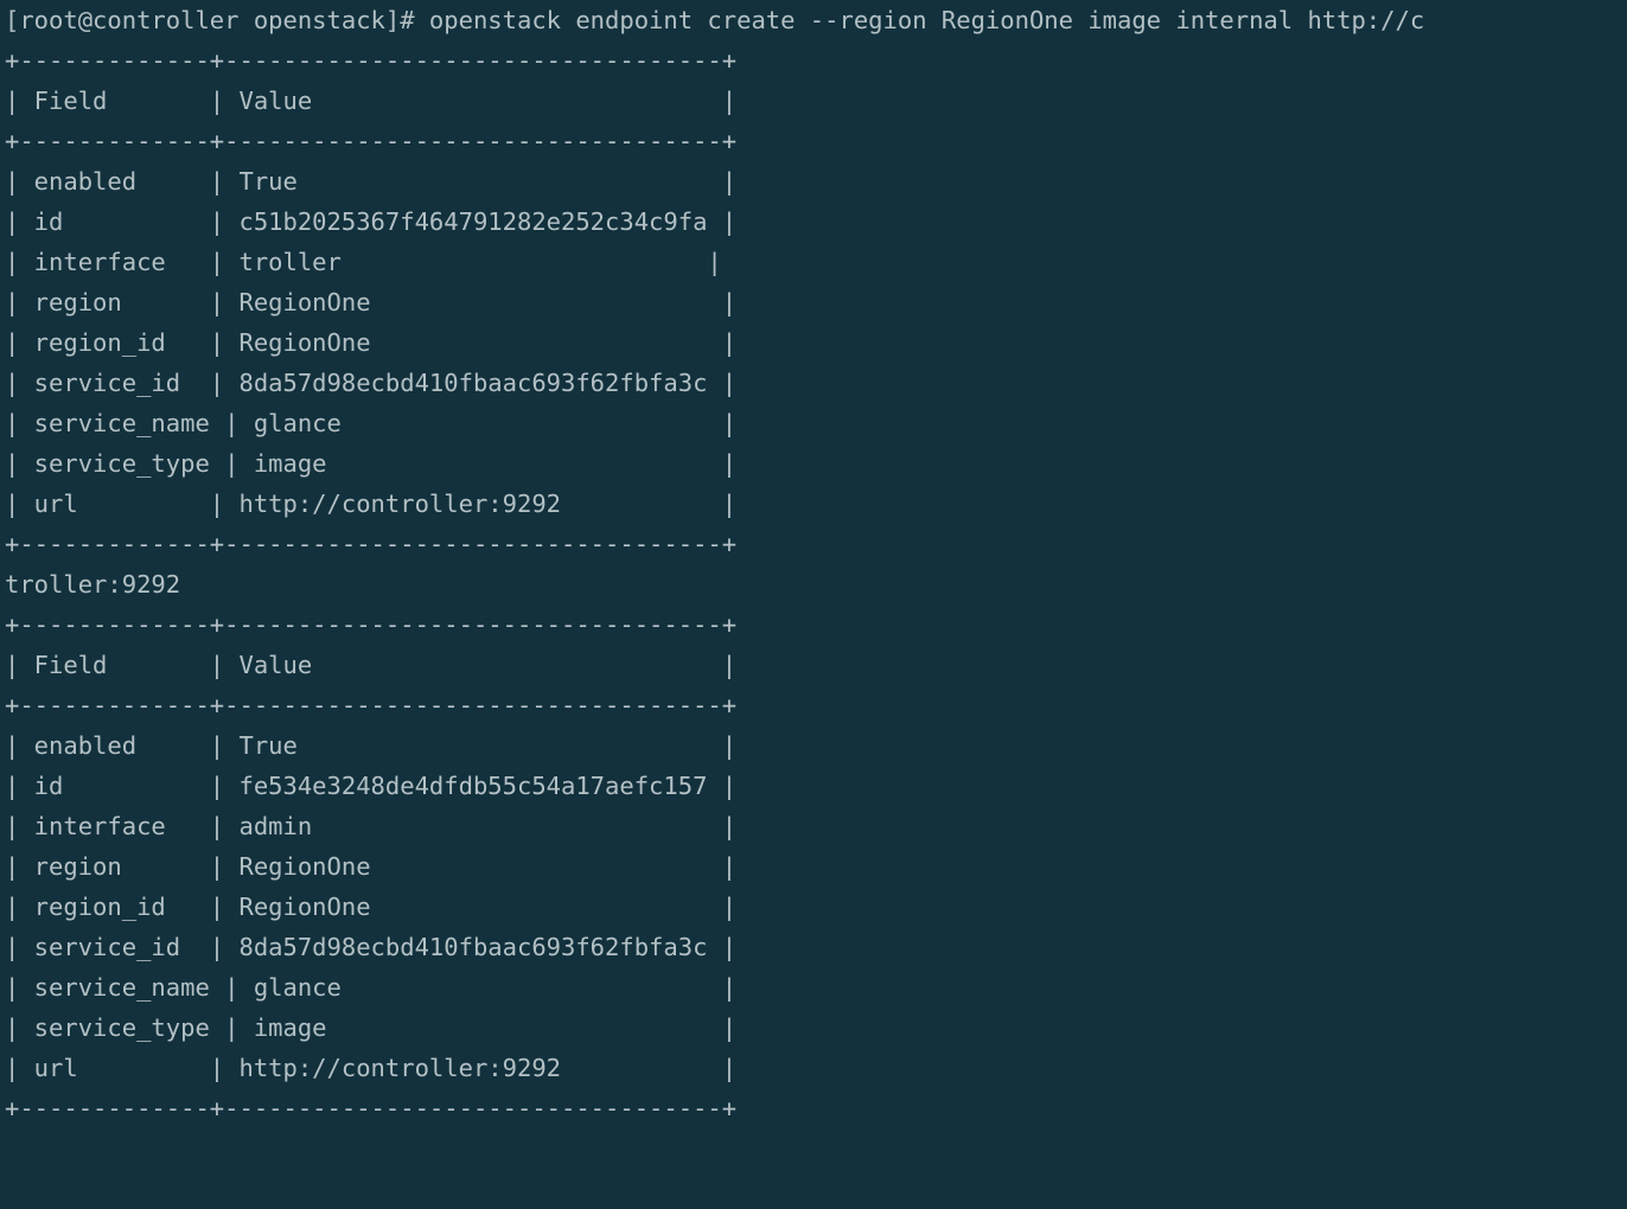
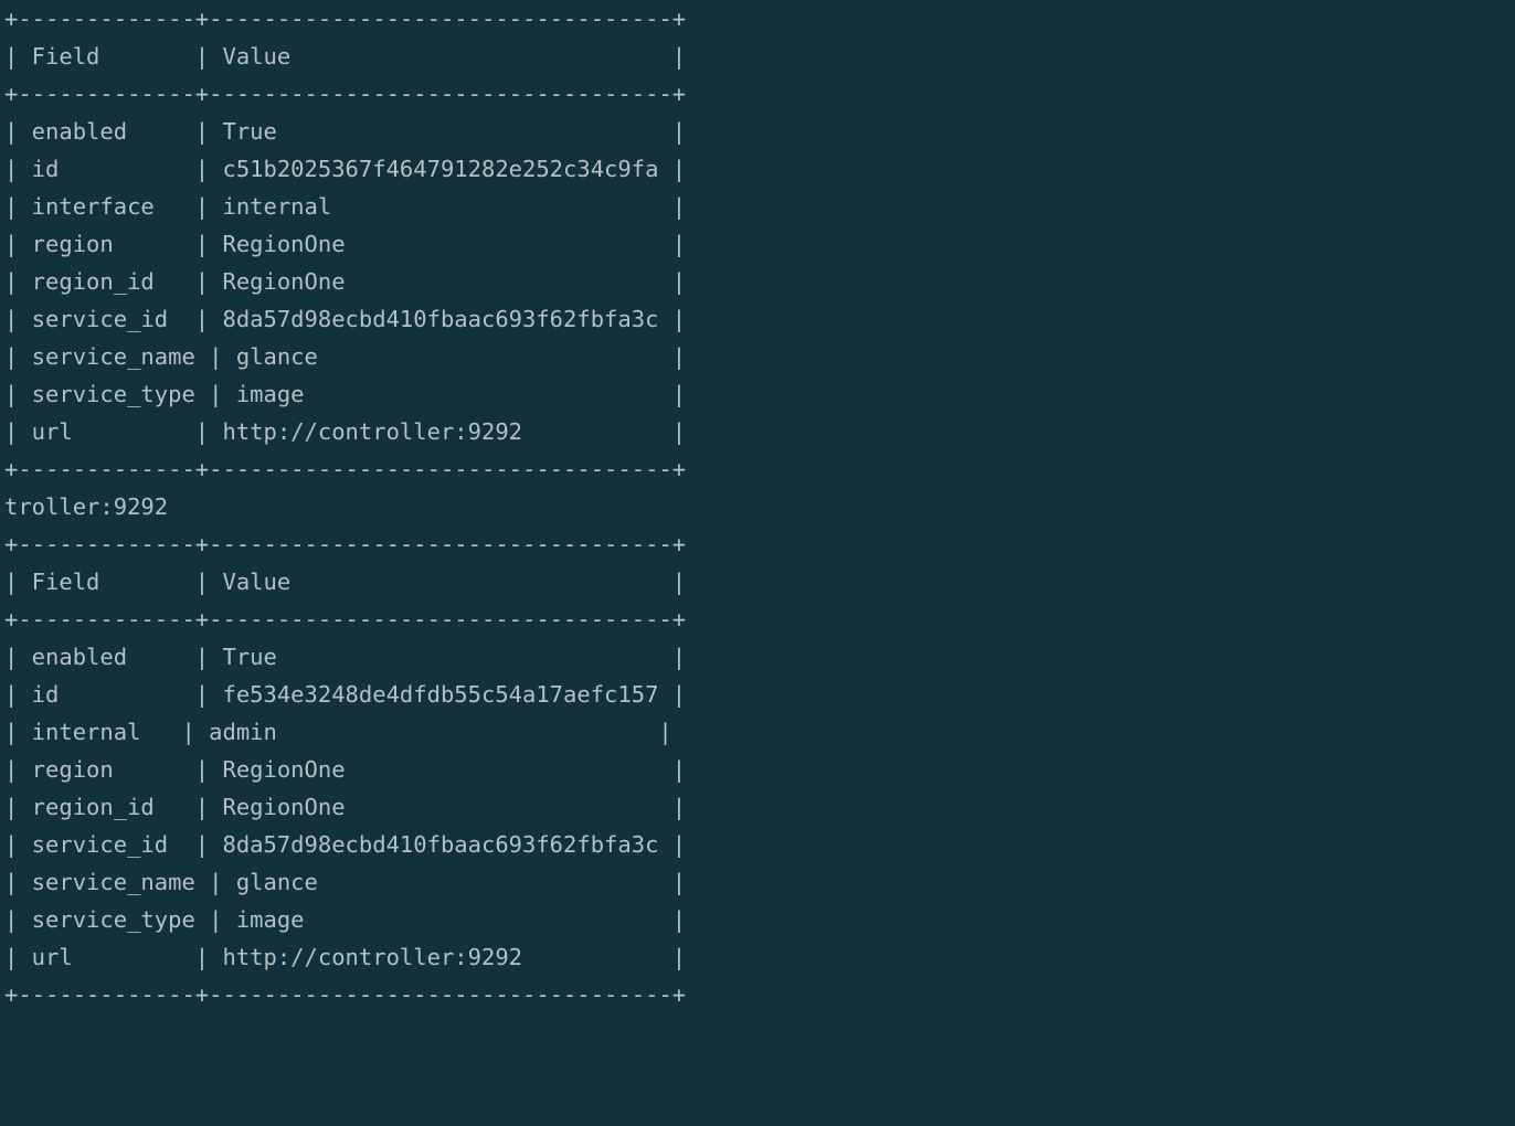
- [root@controller openstack]# openstack endpoint create --region RegionOne image internal http://c
  +-------------+----------------------------------+
  | Field | Value |
  +-------------+----------------------------------+
  | enabled | True |
  | id | c51b2025367f464791282e252c34c9fa |
- | interface | troller |
+ | interface | internal |
  | region | RegionOne |
  | region_id | RegionOne |
  | service_id | 8da57d98ecbd410fbaac693f62fbfa3c |
  | service_name | glance |
  | service_type | image |
  | url | http://controller:9292 |
  +-------------+----------------------------------+
  troller:9292
  +-------------+----------------------------------+
  | Field | Value |
  +-------------+----------------------------------+
  | enabled | True |
  | id | fe534e3248de4dfdb55c54a17aefc157 |
- | interface | admin |
+ | internal | admin |
  | region | RegionOne |
  | region_id | RegionOne |
  | service_id | 8da57d98ecbd410fbaac693f62fbfa3c |
  | service_name | glance |
  | service_type | image |
  | url | http://controller:9292 |
  +-------------+----------------------------------+
